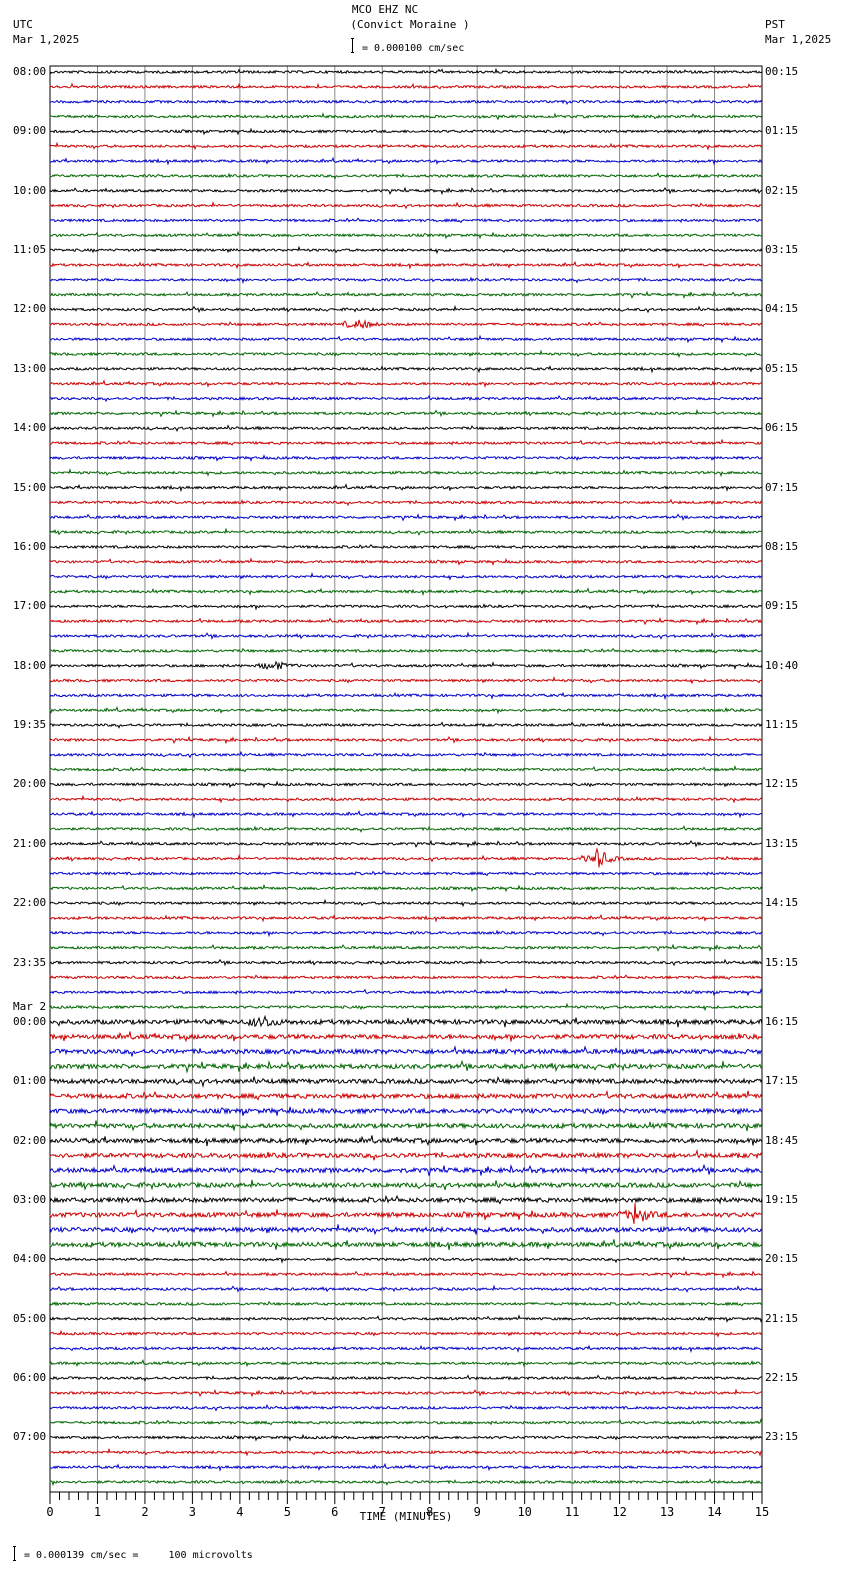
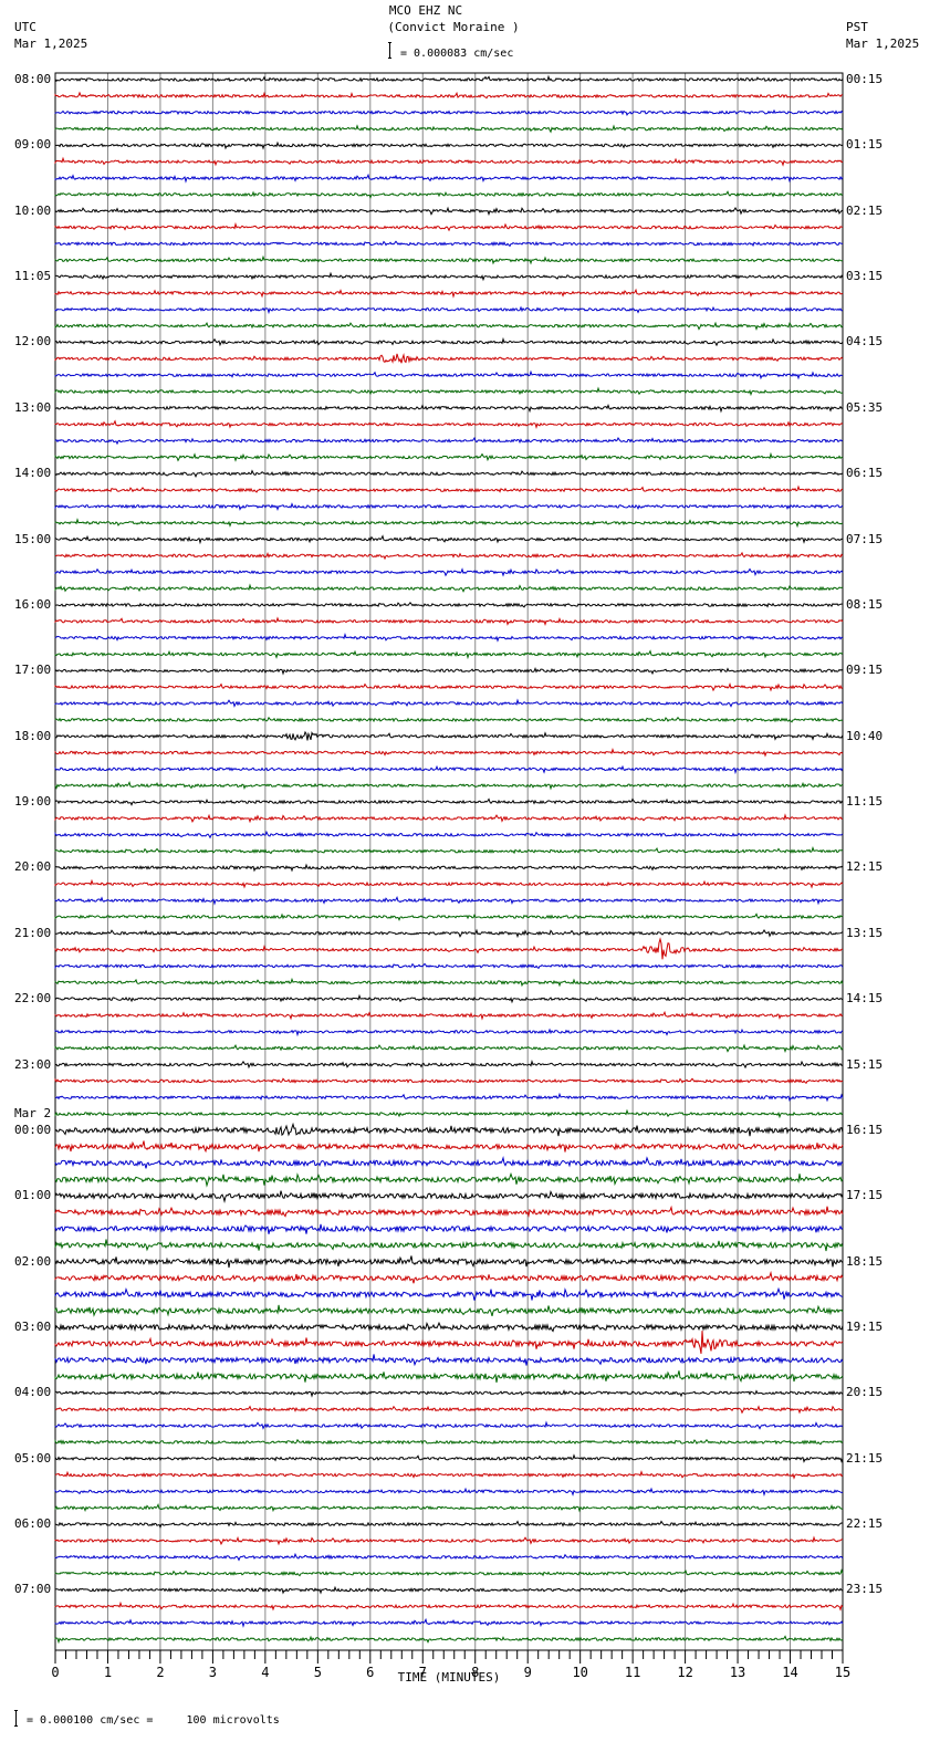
  MCO EHZ NC
  (Convict Moraine )
  UTC
  Mar 1,2025
  PST
  Mar 1,2025
- = 0.000100 cm/sec
+ = 0.000083 cm/sec
  0
  1
  2
  3
  4
  5
  6
  7
  8
  9
  10
  11
  12
  13
  14
  15
  TIME (MINUTES)
  08:00
  00:15
  09:00
  01:15
  10:00
  02:15
  11:05
  03:15
  12:00
  04:15
  13:00
- 05:15
+ 05:35
  14:00
  06:15
  15:00
  07:15
  16:00
  08:15
  17:00
  09:15
  18:00
  10:40
- 19:35
+ 19:00
  11:15
  20:00
  12:15
  21:00
  13:15
  22:00
  14:15
- 23:35
+ 23:00
  15:15
  00:00
  16:15
  Mar 2
  01:00
  17:15
  02:00
- 18:45
+ 18:15
  03:00
  19:15
  04:00
  20:15
  05:00
  21:15
  06:00
  22:15
  07:00
  23:15
- = 0.000139 cm/sec = 100 microvolts
+ = 0.000100 cm/sec = 100 microvolts
